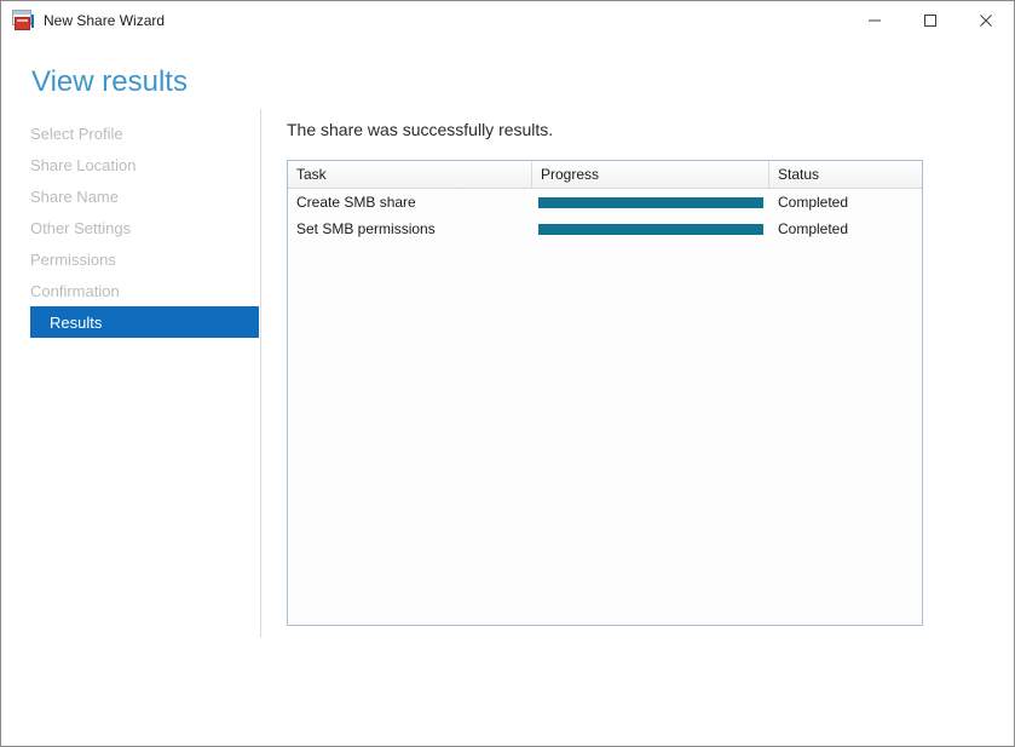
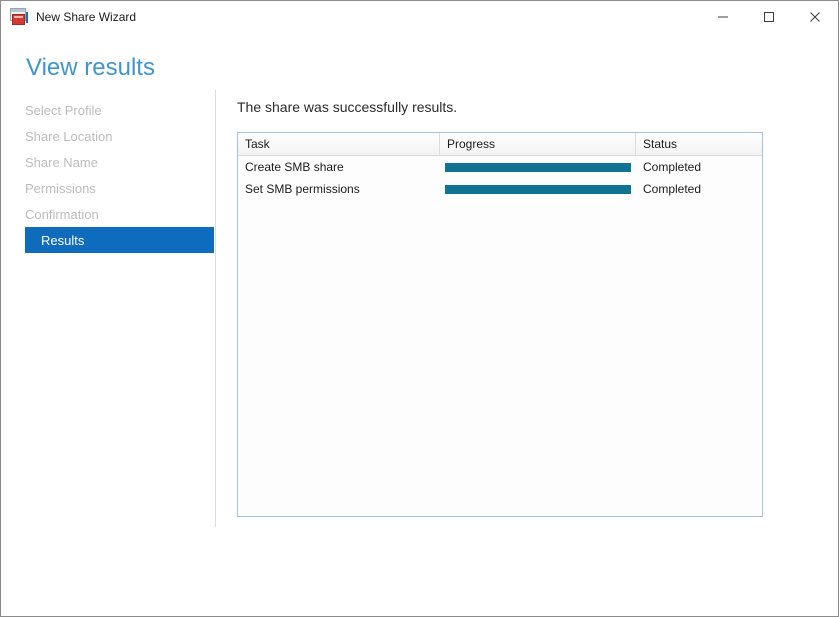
  New Share Wizard
  View results
  Select Profile
  Share Location
  Share Name
- Other Settings
  Permissions
  Confirmation
  Results
  The share was successfully results.
  Task
  Progress
  Status
  Create SMB share
  Completed
  Set SMB permissions
  Completed
